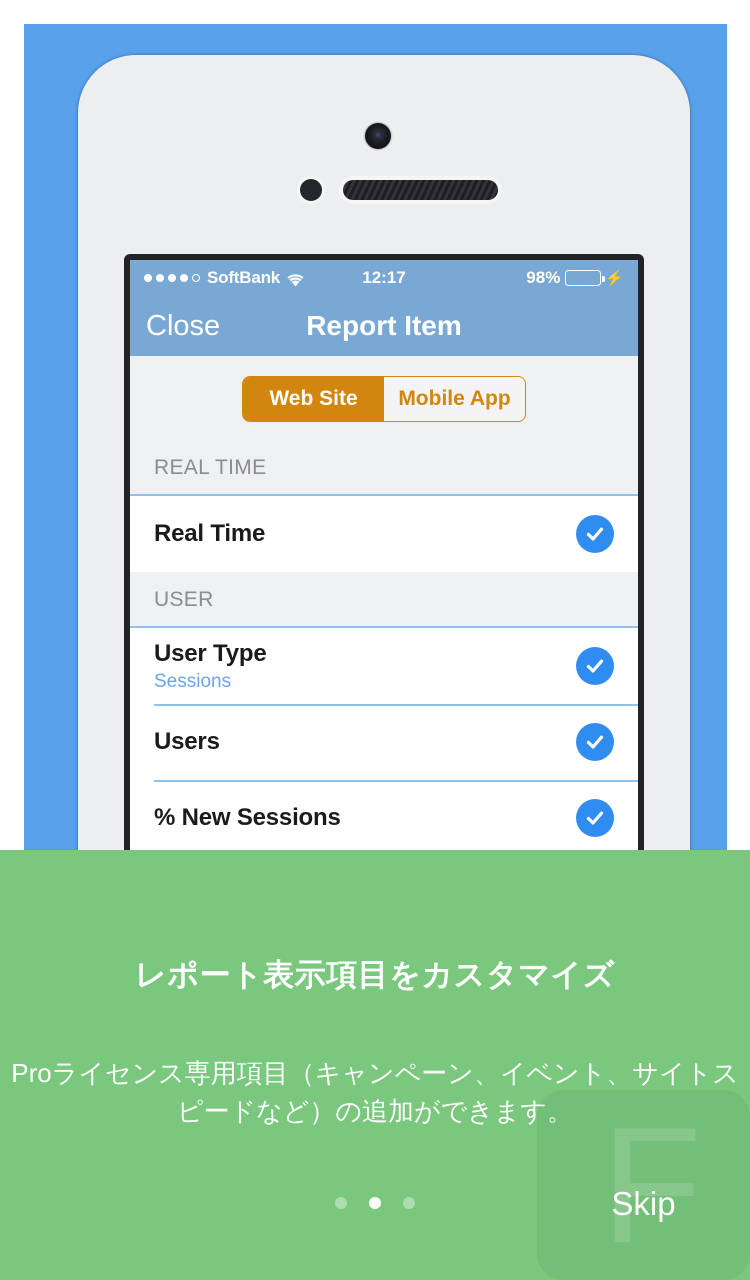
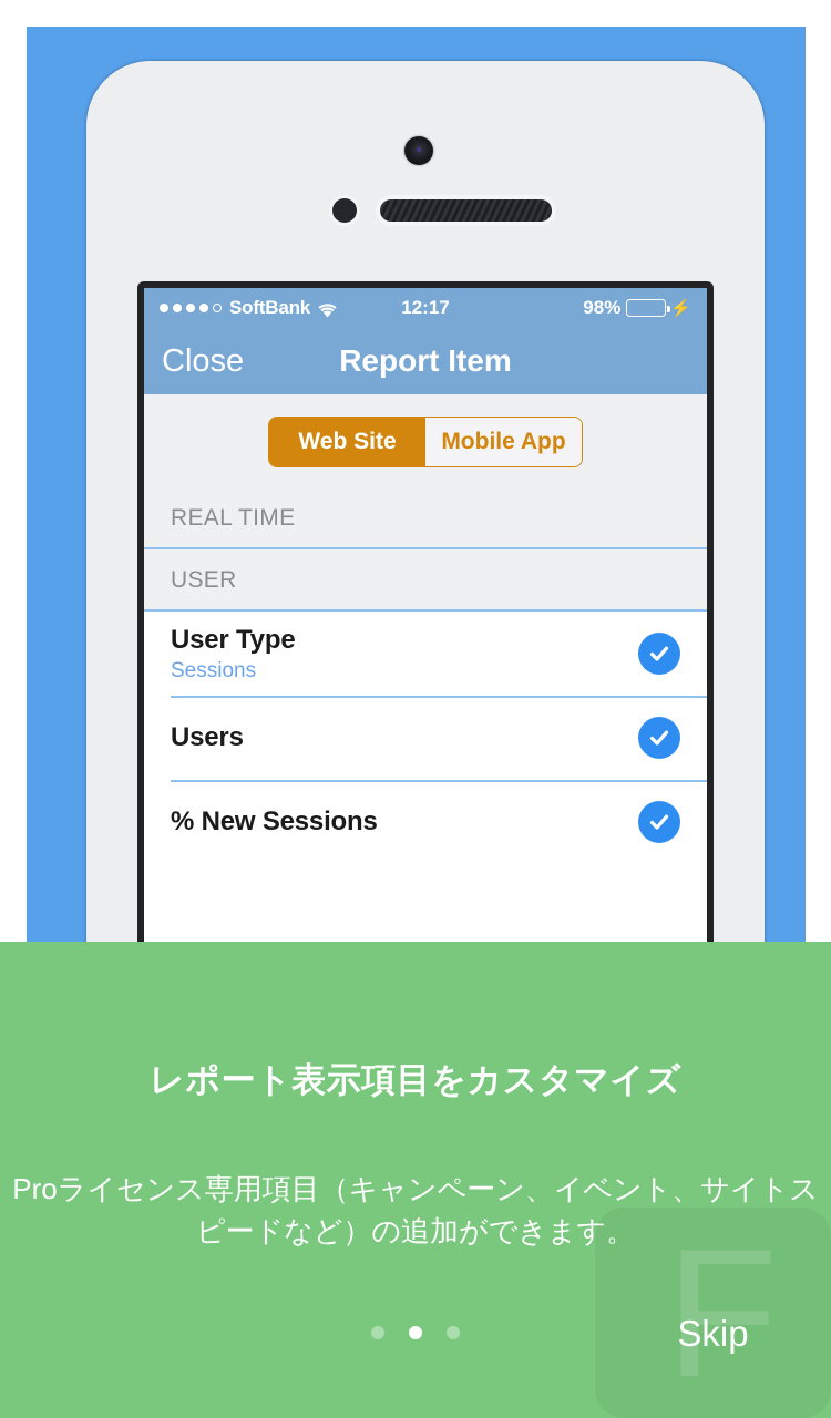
  SoftBank
  12:17
  98%
  ⚡
  Close
  Report Item
  Web Site
  Mobile App
  REAL TIME
- Real Time
  USER
  User Type
  Sessions
  Users
  % New Sessions
  F
  レポート表示項目をカスタマイズ
  Proライセンス専用項目（キャンペーン、イベント、サイトスピードなど）の追加ができます。
  Skip
